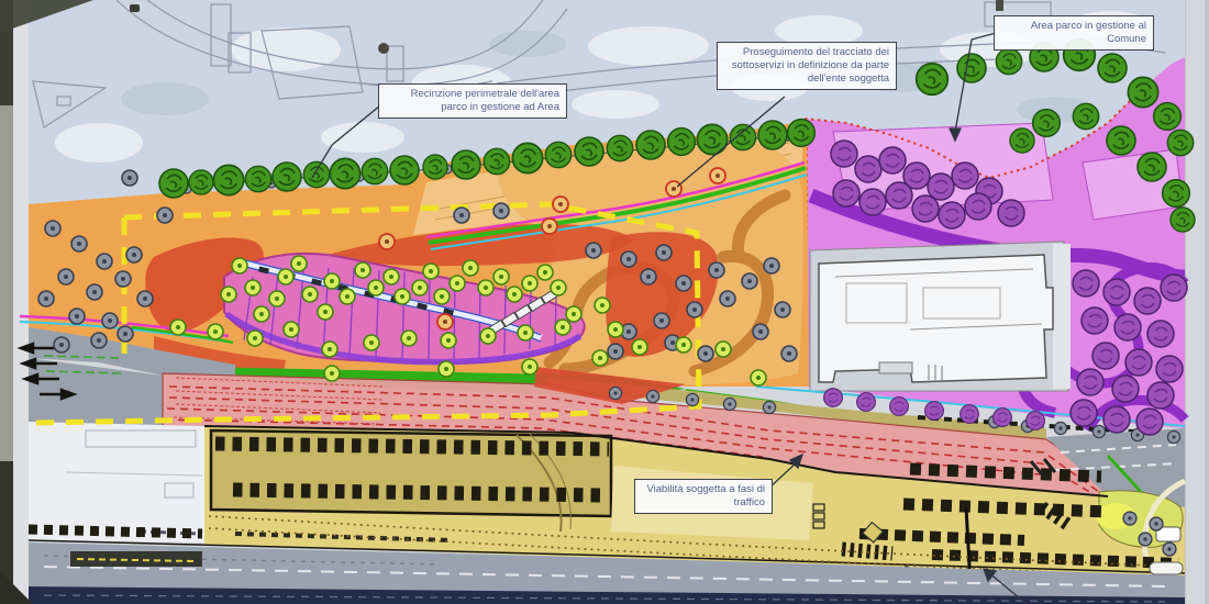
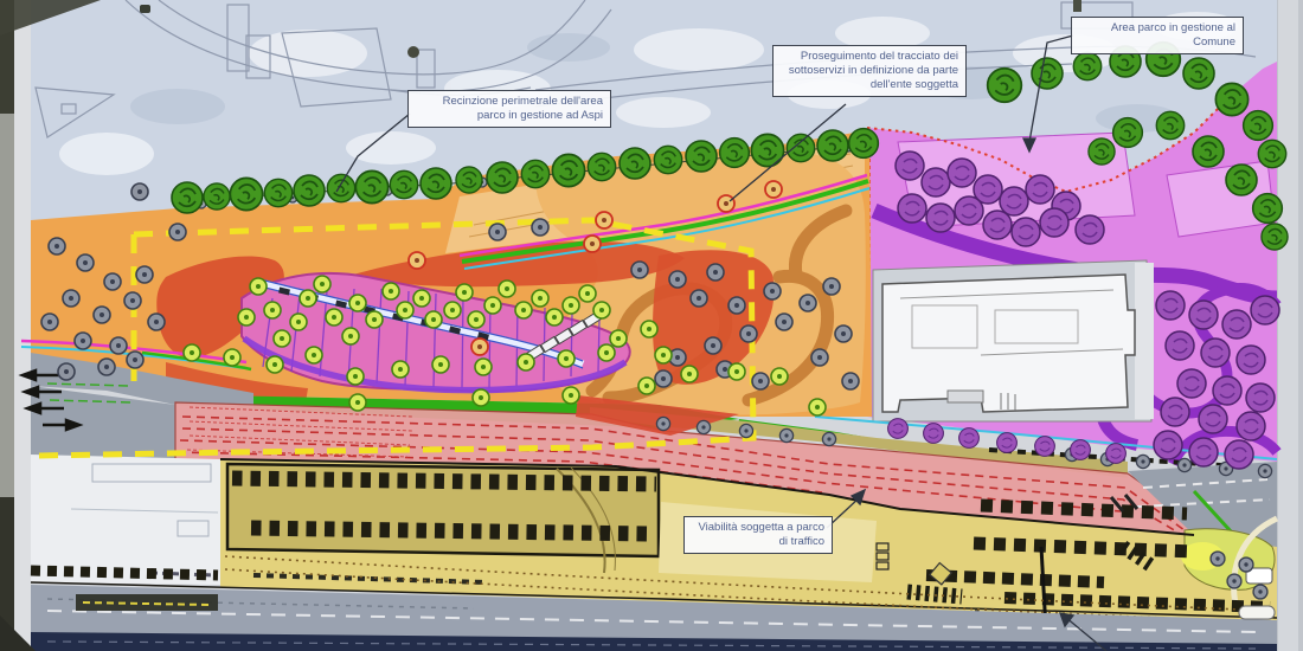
- Recinzione perimetrale dell'area parco in gestione ad Area
+ Recinzione perimetrale dell'area parco in gestione ad Aspi
  Proseguimento del tracciato dei sottoservizi in definizione da parte dell'ente soggetta
  Area parco in gestione al Comune
- Viabilità soggetta a fasi di traffico
+ Viabilità soggetta a parco di traffico
